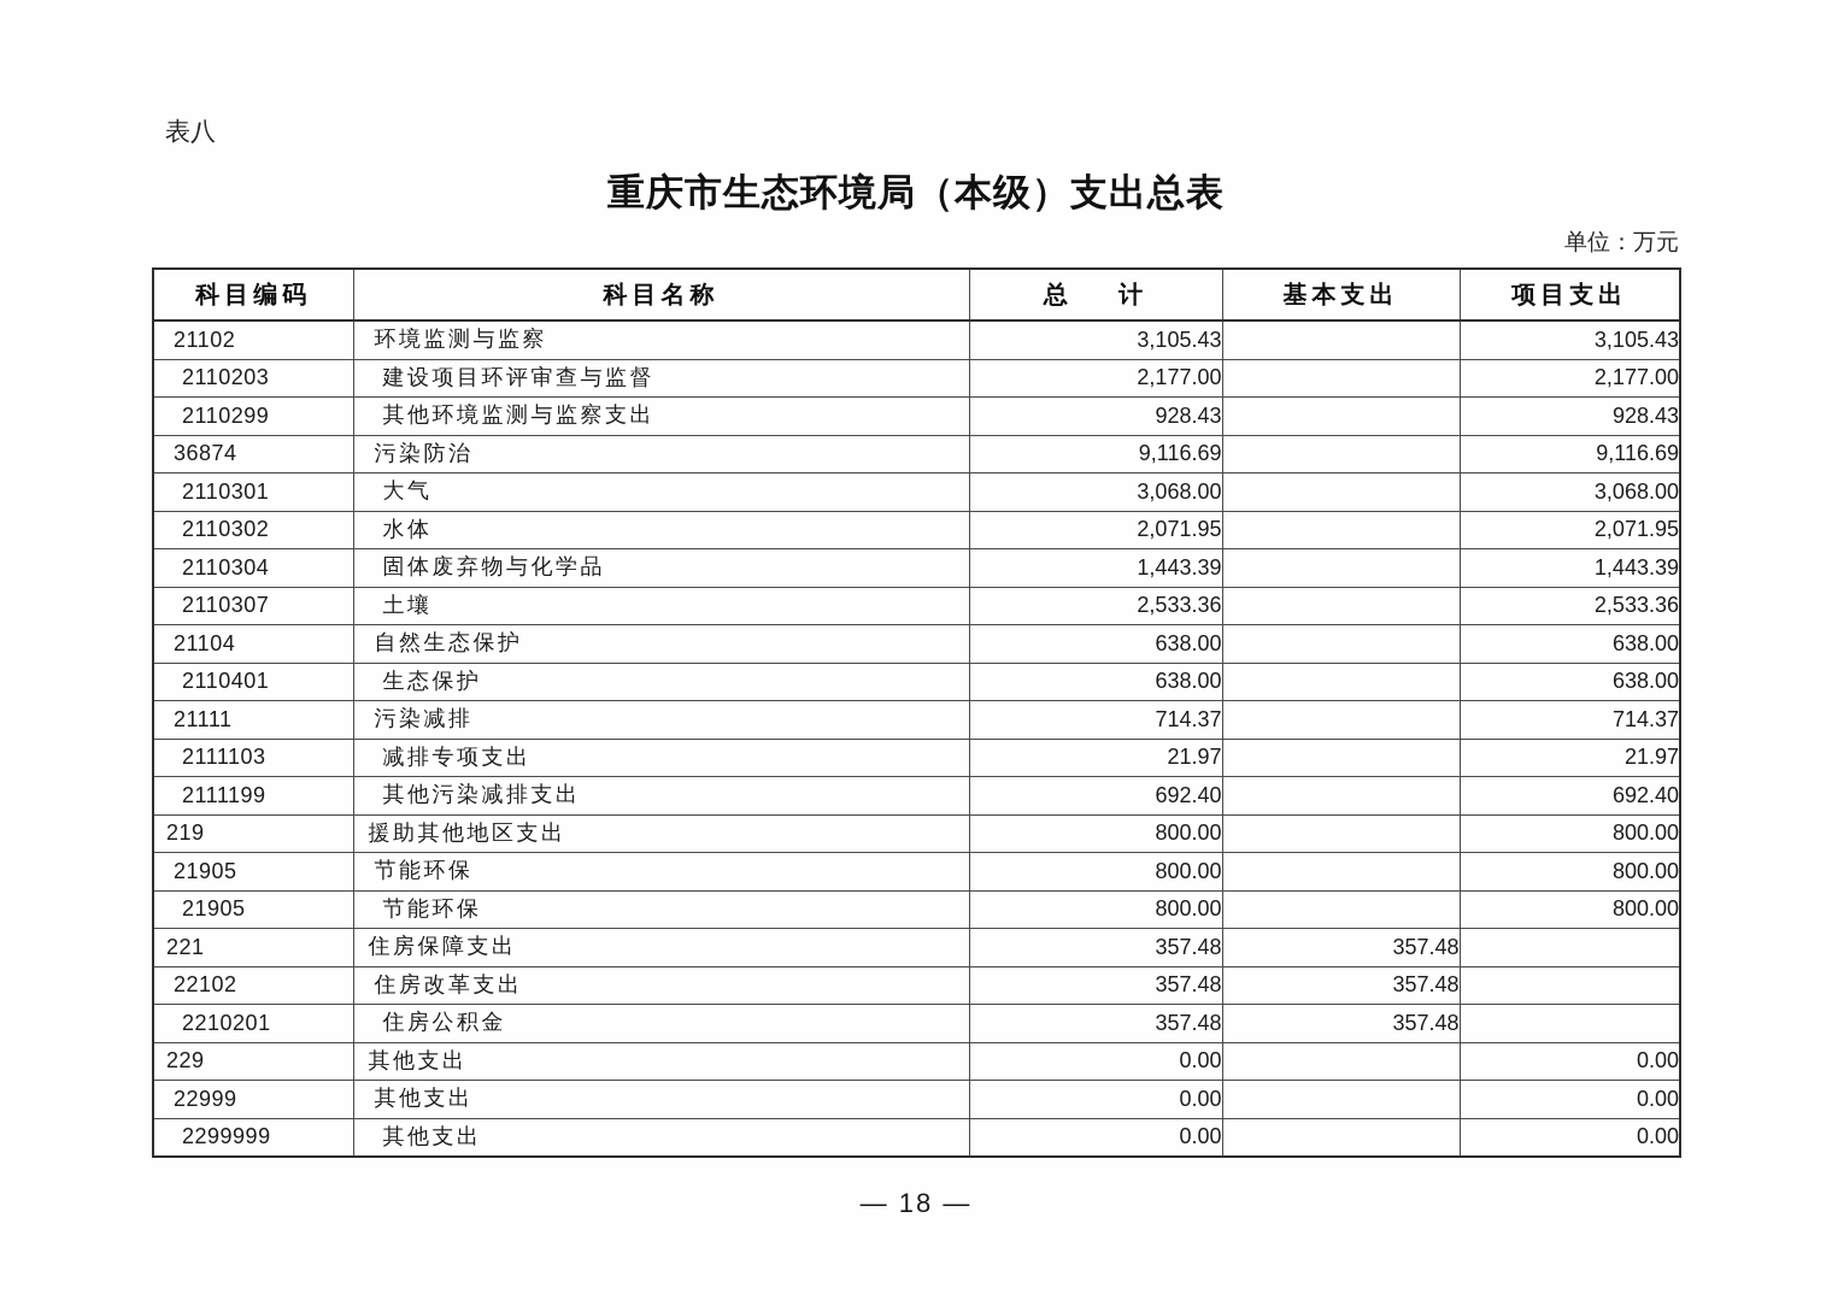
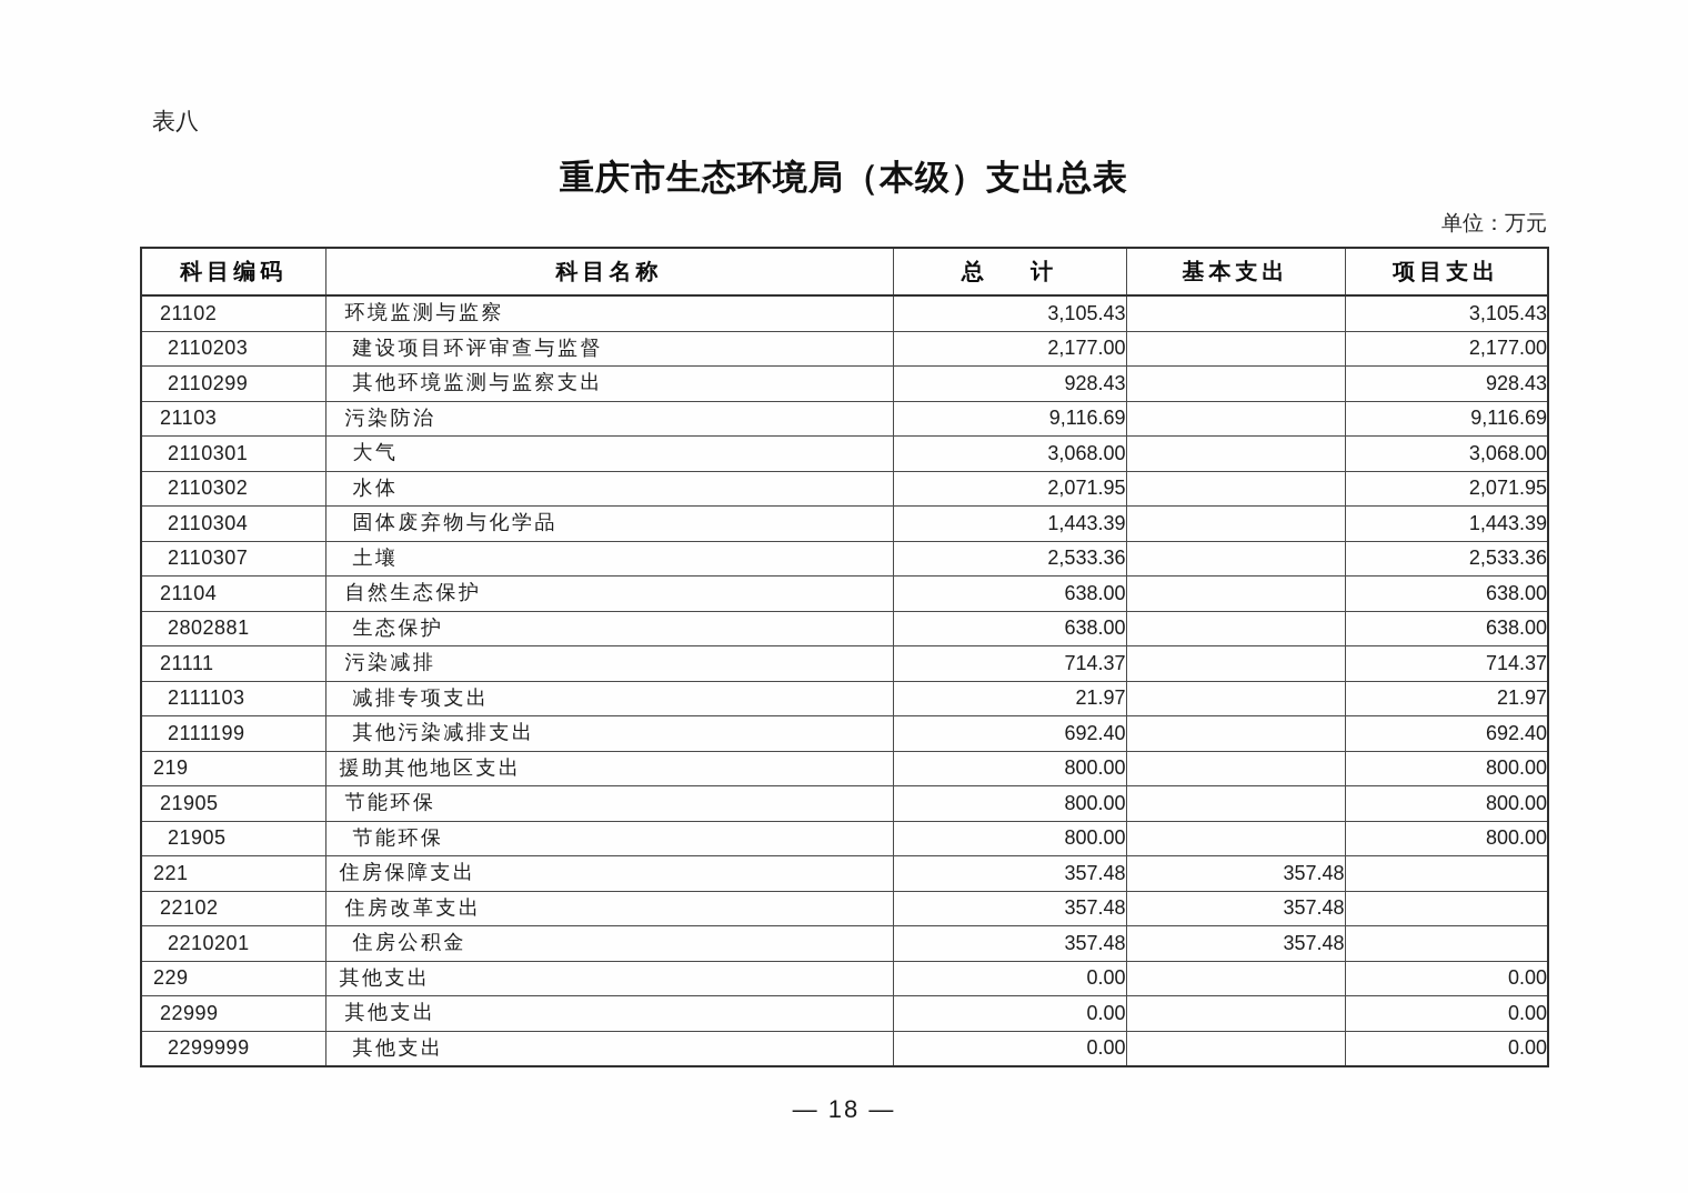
  表八
  重庆市生态环境局（本级）支出总表
  单位：万元
  科目编码	科目名称	总 计	基本支出	项目支出
  21102	环境监测与监察	3,105.43		3,105.43
  2110203	建设项目环评审查与监督	2,177.00		2,177.00
  2110299	其他环境监测与监察支出	928.43		928.43
- 36874	污染防治	9,116.69		9,116.69
+ 21103	污染防治	9,116.69		9,116.69
  2110301	大气	3,068.00		3,068.00
  2110302	水体	2,071.95		2,071.95
  2110304	固体废弃物与化学品	1,443.39		1,443.39
  2110307	土壤	2,533.36		2,533.36
  21104	自然生态保护	638.00		638.00
- 2110401	生态保护	638.00		638.00
+ 2802881	生态保护	638.00		638.00
  21111	污染减排	714.37		714.37
  2111103	减排专项支出	21.97		21.97
  2111199	其他污染减排支出	692.40		692.40
  219	援助其他地区支出	800.00		800.00
  21905	节能环保	800.00		800.00
  21905	节能环保	800.00		800.00
  221	住房保障支出	357.48	357.48
  22102	住房改革支出	357.48	357.48
  2210201	住房公积金	357.48	357.48
  229	其他支出	0.00		0.00
  22999	其他支出	0.00		0.00
  2299999	其他支出	0.00		0.00
  — 18 —
